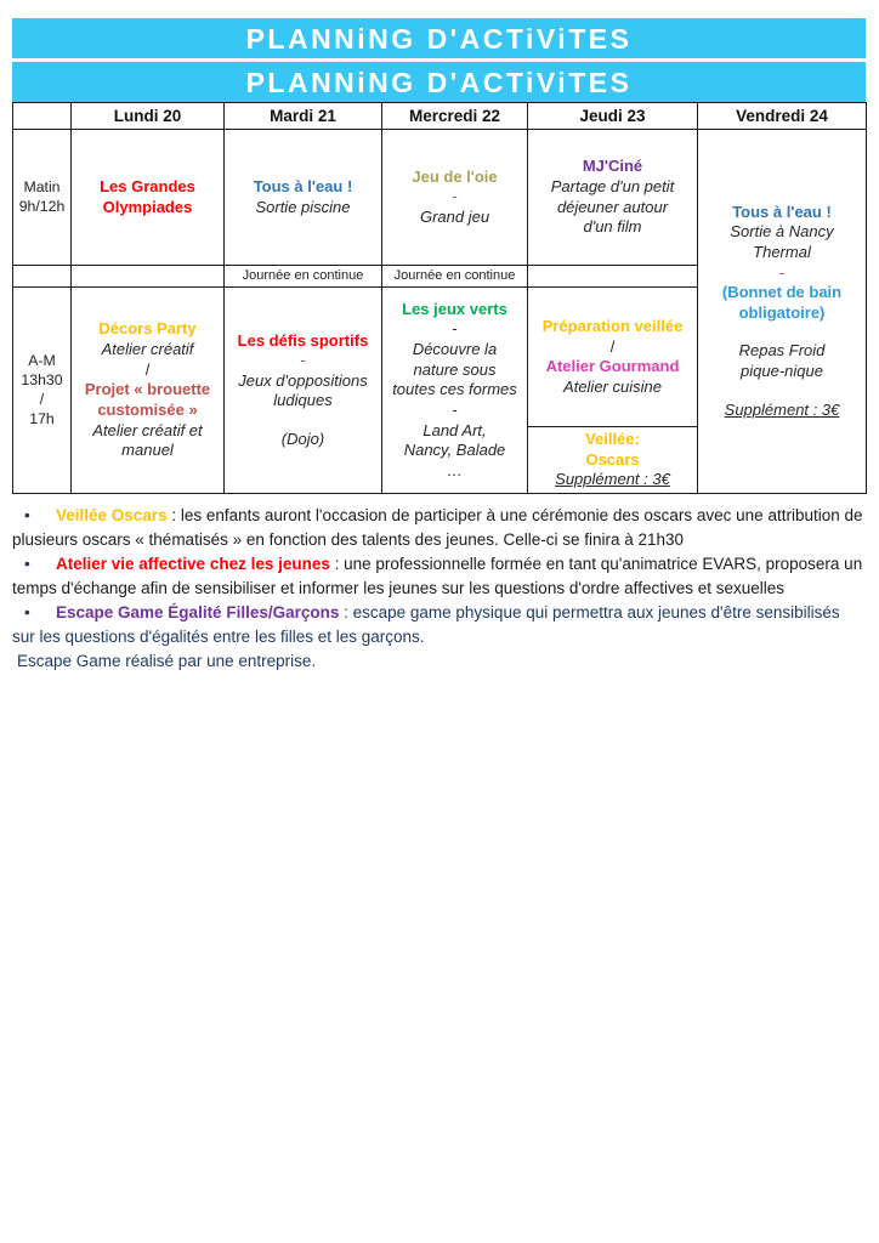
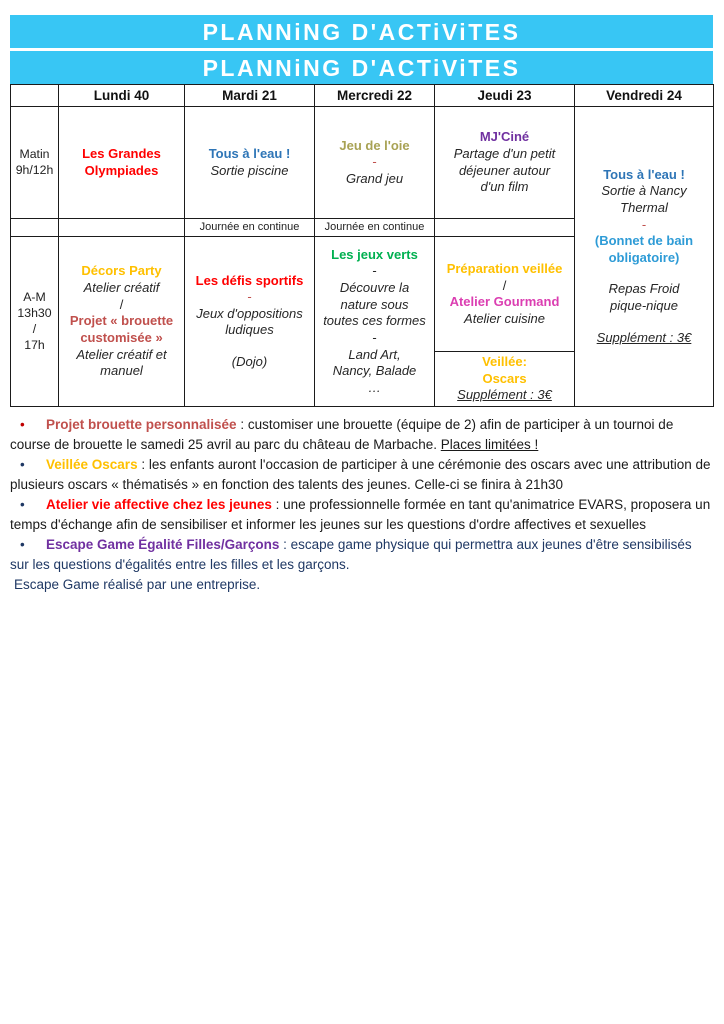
  PLANNiNG D'ACTiViTES
  PLANNiNG D'ACTiViTES
- 	Lundi 20	Mardi 21	Mercredi 22	Jeudi 23	Vendredi 24
+ 	Lundi 40	Mardi 21	Mercredi 22	Jeudi 23	Vendredi 24
  Matin 9h/12h	Les Grandes Olympiades	Tous à l'eau !Sortie piscine	Jeu de l'oie-Grand jeu	MJ'CinéPartage d'un petit déjeuner autour d'un film	Tous à l'eau !Sortie à Nancy Thermal-(Bonnet de bain obligatoire)Repas Froid pique-niqueSupplément : 3€
  		Journée en continue	Journée en continue
  A-M 13h30 / 17h	Décors PartyAtelier créatif/Projet « brouette customisée »Atelier créatif et manuel	Les défis sportifs-Jeux d'oppositions ludiques(Dojo)	Les jeux verts-Découvre la nature sous toutes ces formes-Land Art, Nancy, Balade …	Préparation veillée/Atelier GourmandAtelier cuisine
  Veillée: OscarsSupplément : 3€
+ • Projet brouette personnalisée : customiser une brouette (équipe de 2) afin de participer à un tournoi de course de brouette le samedi 25 avril au parc du château de Marbache. Places limitées !
  • Veillée Oscars : les enfants auront l'occasion de participer à une cérémonie des oscars avec une attribution de plusieurs oscars « thématisés » en fonction des talents des jeunes. Celle-ci se finira à 21h30
  • Atelier vie affective chez les jeunes : une professionnelle formée en tant qu'animatrice EVARS, proposera un temps d'échange afin de sensibiliser et informer les jeunes sur les questions d'ordre affectives et sexuelles
  • Escape Game Égalité Filles/Garçons : escape game physique qui permettra aux jeunes d'être sensibilisés sur les questions d'égalités entre les filles et les garçons.
  Escape Game réalisé par une entreprise.
